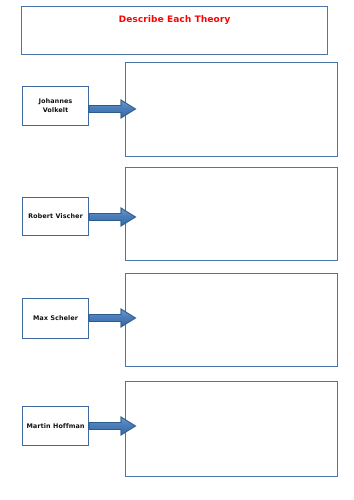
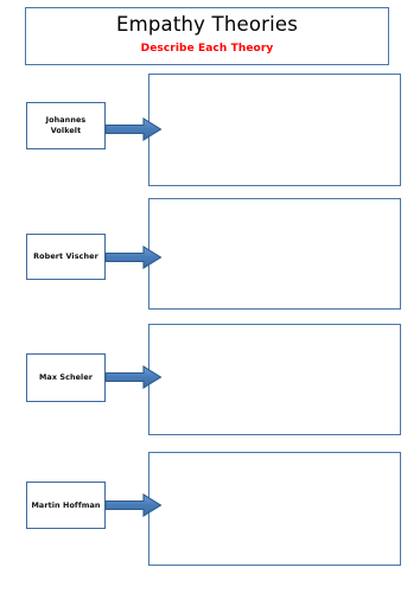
+ Empathy Theories
  Describe Each Theory
  Johannes Volkelt
  Robert Vischer
  Max Scheler
  Martin Hoffman
